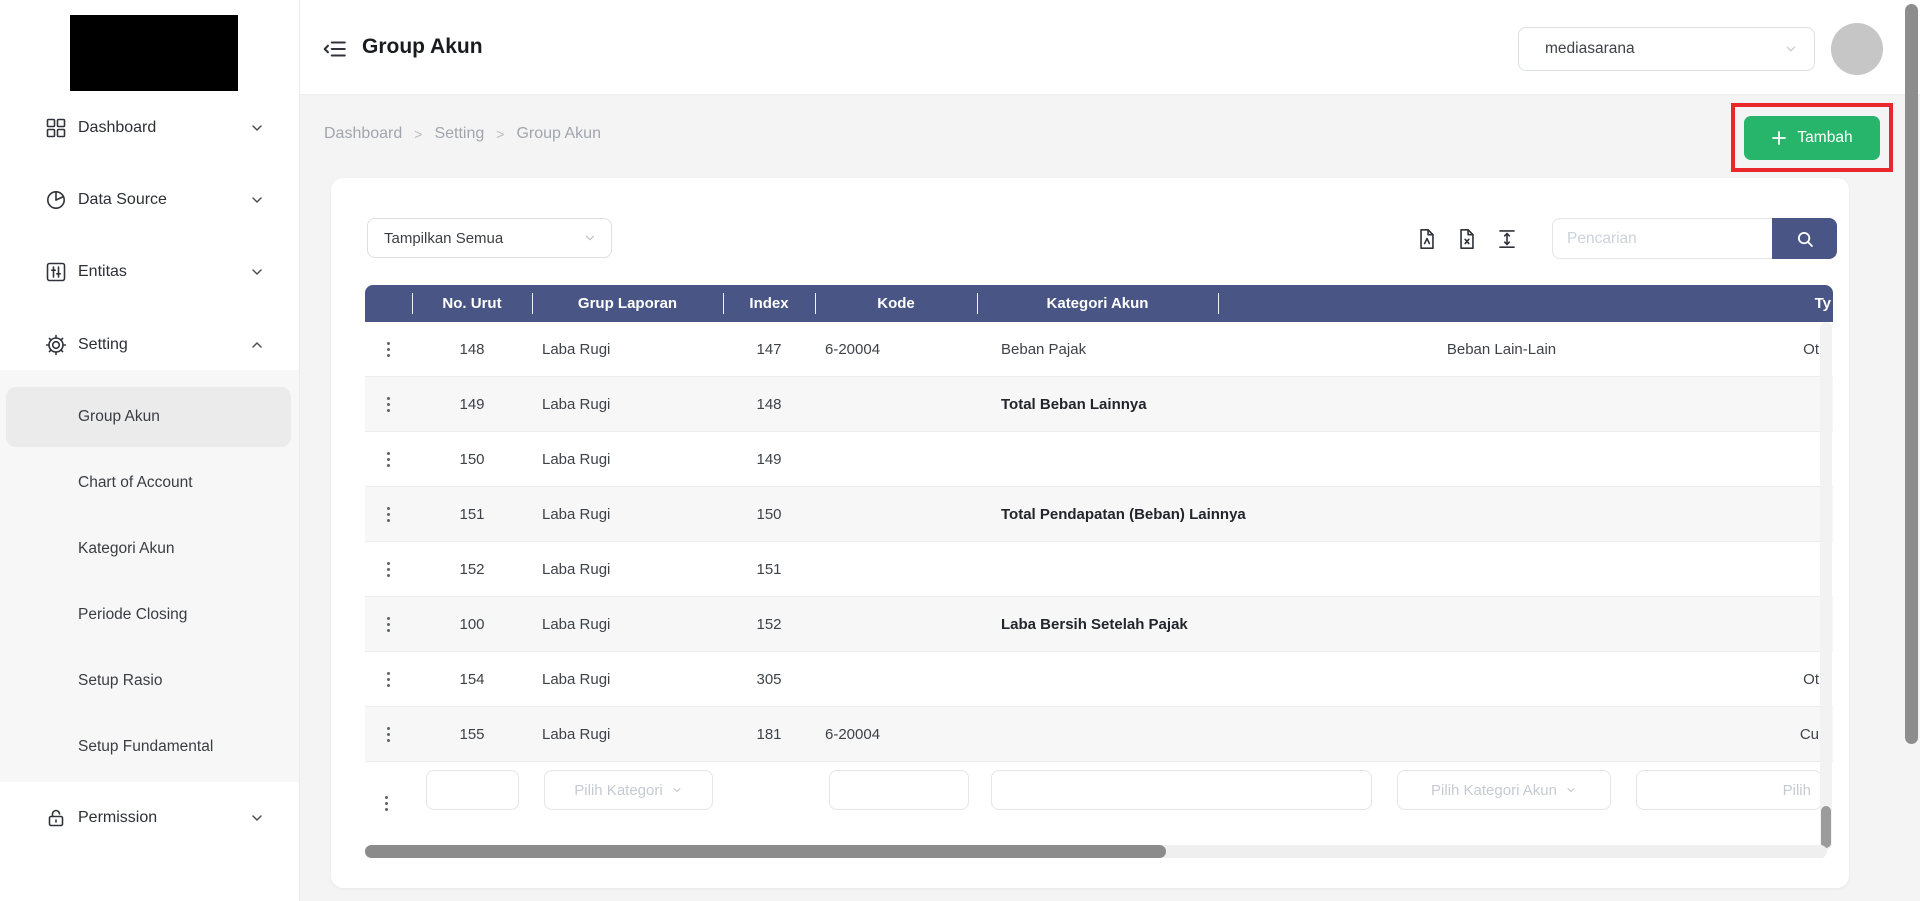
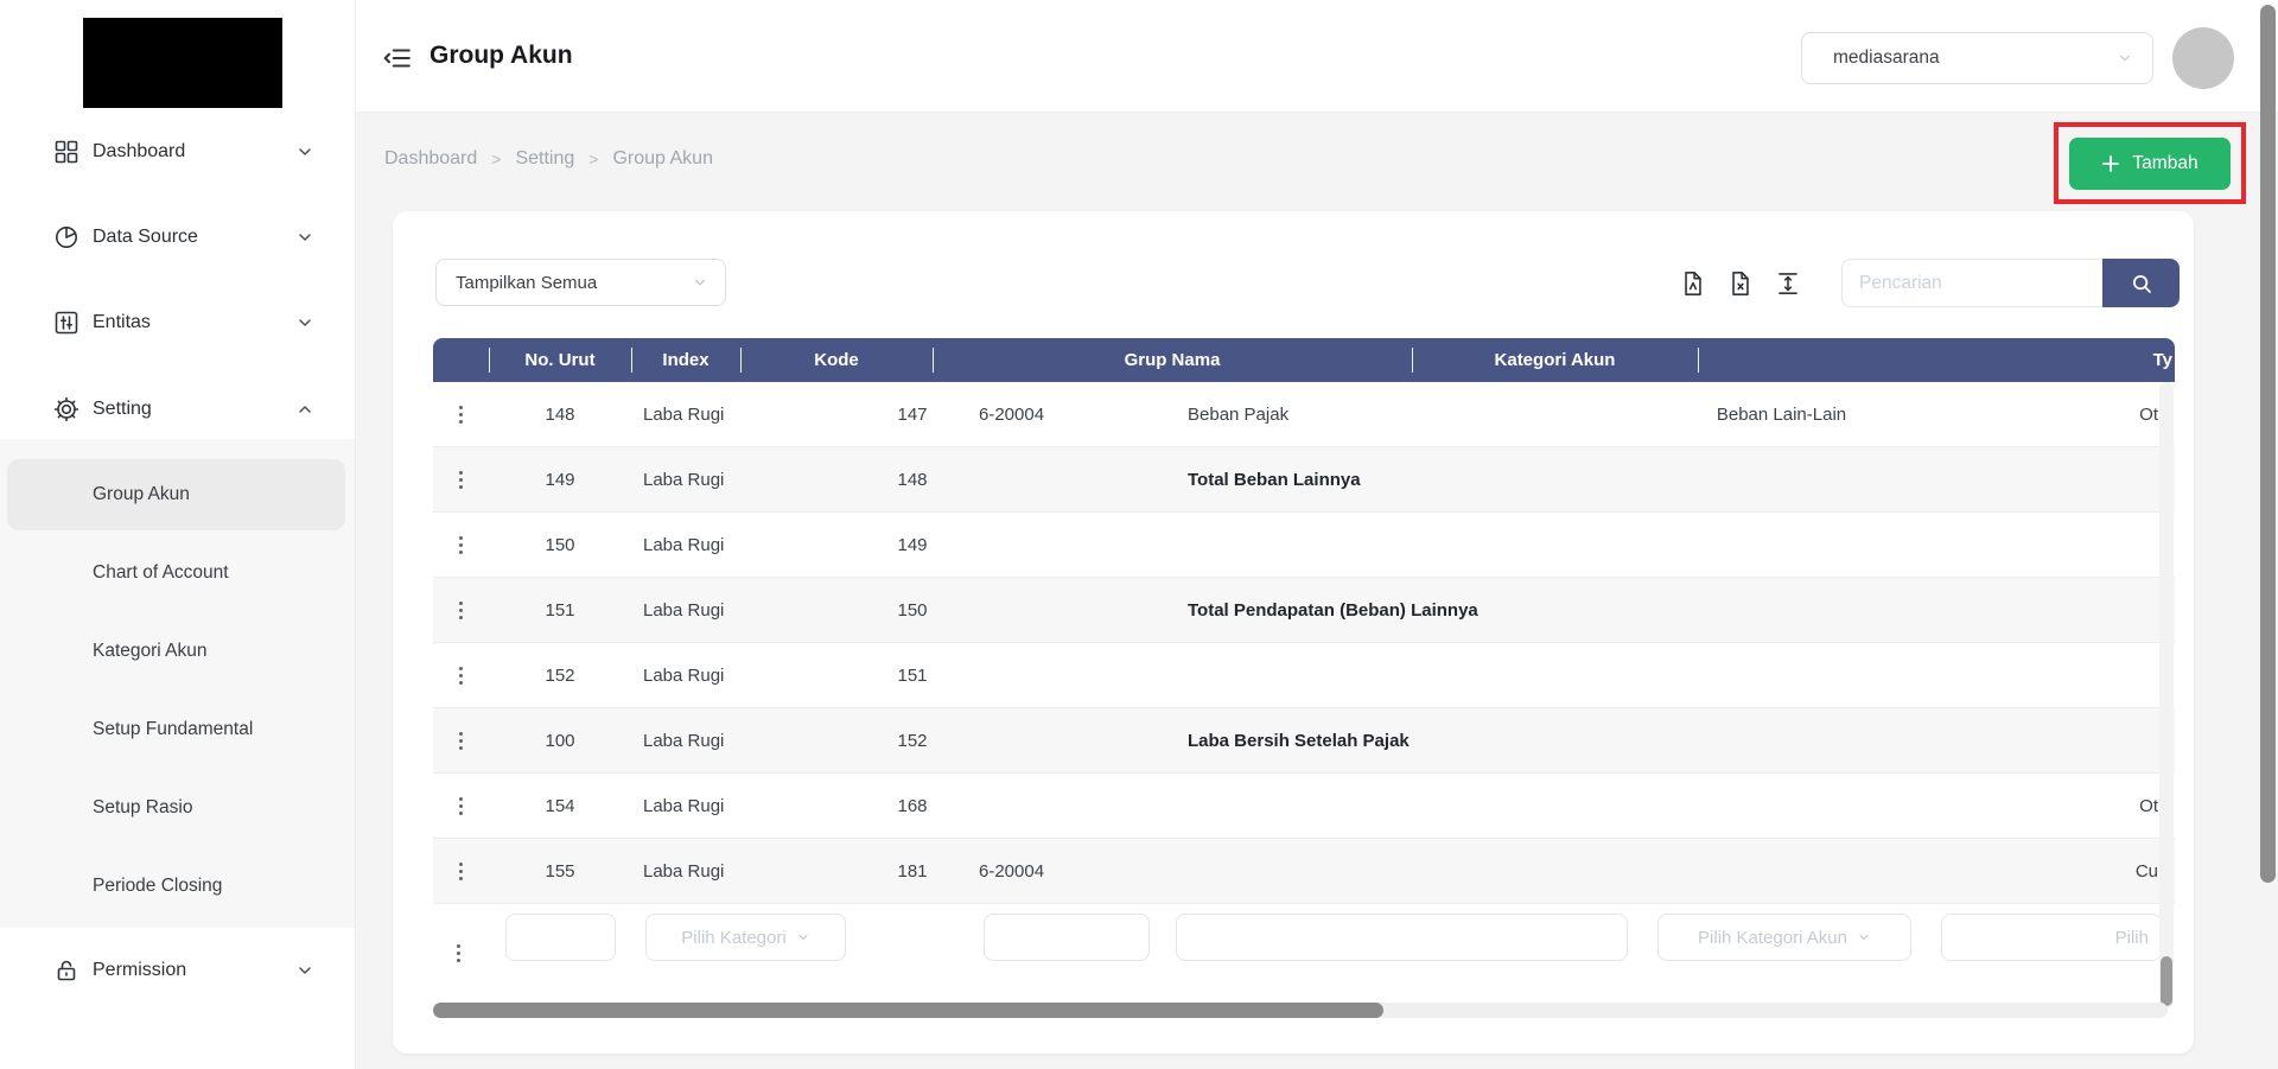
  Dashboard
  Data Source
  Entitas
  Setting
  Group Akun
  Chart of Account
  Kategori Akun
- Periode Closing
+ Setup Fundamental
  Setup Rasio
- Setup Fundamental
+ Periode Closing
  Permission
  Group Akun
  mediasarana
  Dashboard
  >
  Setting
  >
  Group Akun
  Tambah
  Tampilkan Semua
  Pencarian
  No. Urut
- Grup Laporan
  Index
  Kode
+ Grup Nama
  Kategori Akun
  Ty
  148
  Laba Rugi
  147
  6-20004
  Beban Pajak
  Beban Lain-Lain
  Ot
  149
  Laba Rugi
  148
  Total Beban Lainnya
  150
  Laba Rugi
  149
  151
  Laba Rugi
  150
  Total Pendapatan (Beban) Lainnya
  152
  Laba Rugi
  151
  100
  Laba Rugi
  152
  Laba Bersih Setelah Pajak
  154
  Laba Rugi
- 305
+ 168
  Ot
  155
  Laba Rugi
  181
  6-20004
  Cu
  Pilih Kategori
  Pilih Kategori Akun
  Pilih
